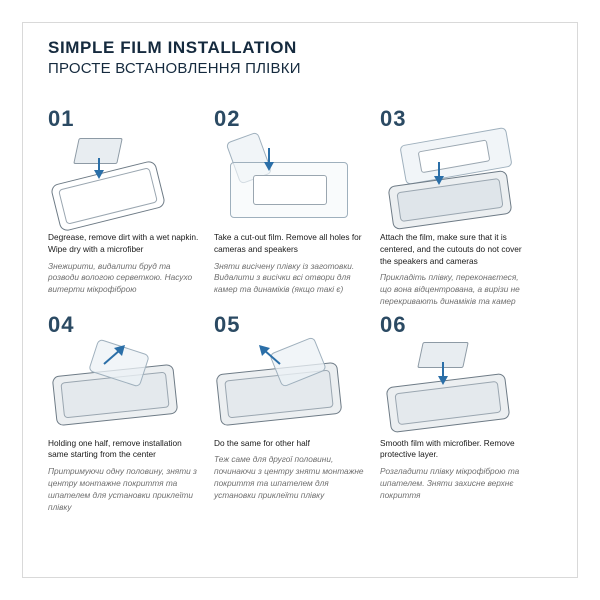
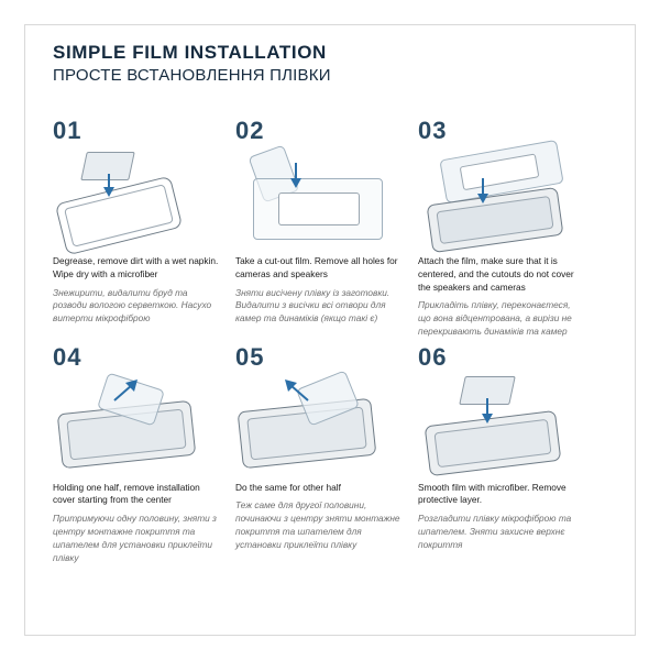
  SIMPLE FILM INSTALLATION
  ПРОСТЕ ВСТАНОВЛЕННЯ ПЛІВКИ
  01
  Degrease, remove dirt with a wet napkin. Wipe dry with a microfiber
  Знежирити, видалити бруд та розводи вологою серветкою. Насухо витерти мікрофіброю
  02
  Take a cut-out film. Remove all holes for cameras and speakers
  Зняти висічену плівку із заготовки. Видалити з висічки всі отвори для камер та динаміків (якщо такі є)
  03
  Attach the film, make sure that it is centered, and the cutouts do not cover the speakers and cameras
  Прикладіть плівку, переконаєтеся, що вона відцентрована, а вирізи не перекривають динаміків та камер
  04
- Holding one half, remove installation same starting from the center
+ Holding one half, remove installation cover starting from the center
  Притримуючи одну половину, зняти з центру монтажне покриття та шпателем для установки приклеїти плівку
  05
  Do the same for other half
  Теж саме для другої половини, починаючи з центру зняти монтажне покриття та шпателем для установки приклеїти плівку
  06
  Smooth film with microfiber. Remove protective layer.
  Розгладити плівку мікрофіброю та шпателем. Зняти захисне верхнє покриття
